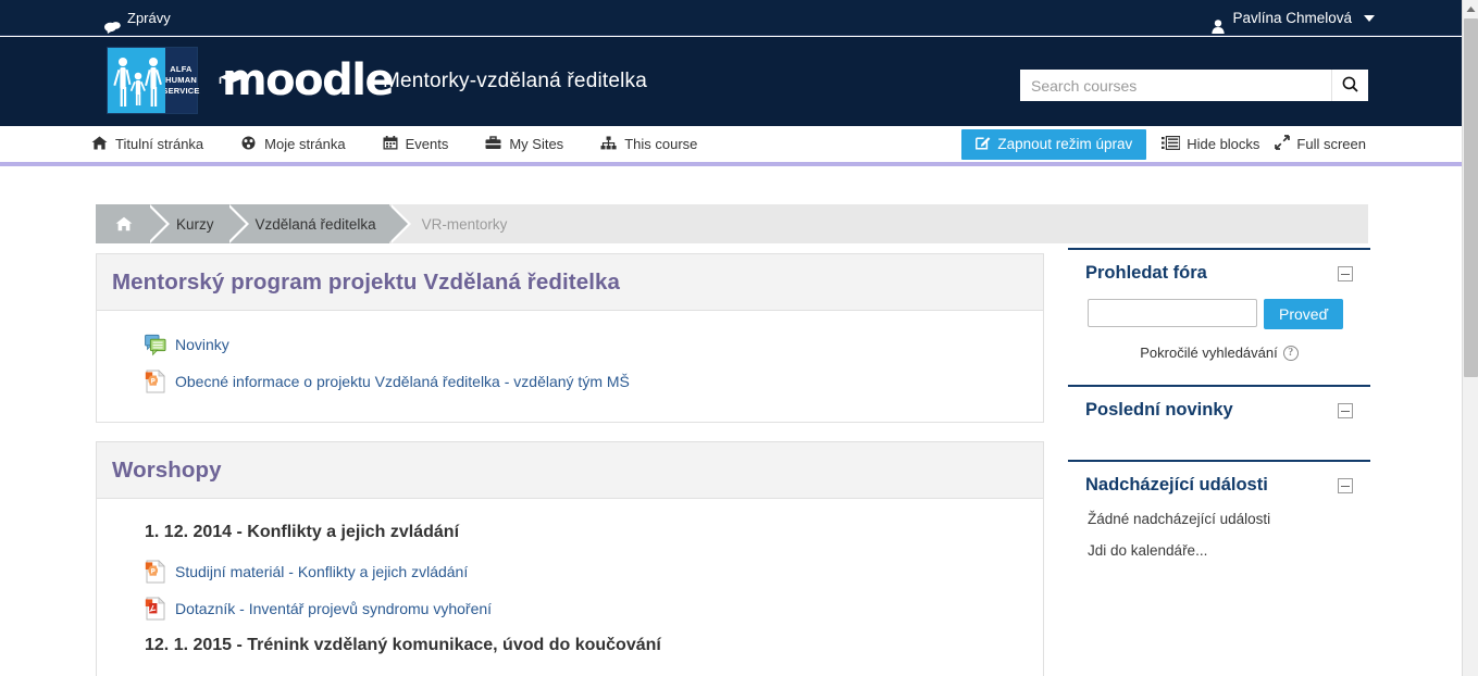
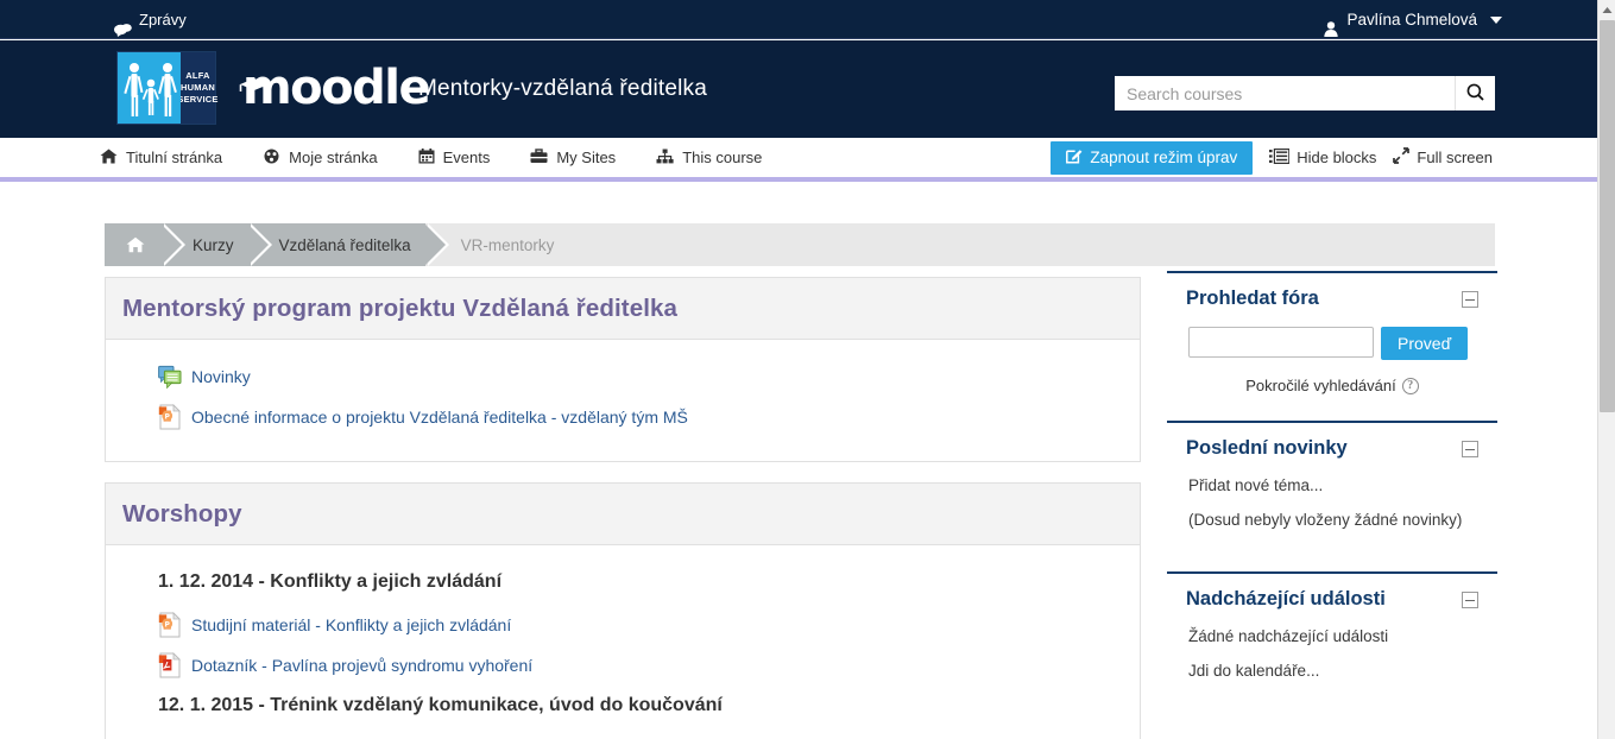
  Zprávy
  Pavlína Chmelová
  ALFA
  HUMAN
  SERVICE
  moodle
  Mentorky-vzdělaná ředitelka
  Search courses
  Titulní stránka
  Moje stránka
  Events
  My Sites
  This course
  Zapnout režim úprav
  Hide blocks
  Full screen
  Kurzy
  Vzdělaná ředitelka
  VR-mentorky
  Mentorský program projektu Vzdělaná ředitelka
  Novinky
  Obecné informace o projektu Vzdělaná ředitelka - vzdělaný tým MŠ
  Worshopy
  1. 12. 2014 - Konflikty a jejich zvládání
  Studijní materiál - Konflikty a jejich zvládání
- Dotazník - Inventář projevů syndromu vyhoření
+ Dotazník - Pavlína projevů syndromu vyhoření
  12. 1. 2015 - Trénink vzdělaný komunikace, úvod do koučování
  Prohledat fóra
  Proveď
  Pokročilé vyhledávání
  ?
  Poslední novinky
+ Přidat nové téma...
+ (Dosud nebyly vloženy žádné novinky)
  Nadcházející události
  Žádné nadcházející události
  Jdi do kalendáře...
